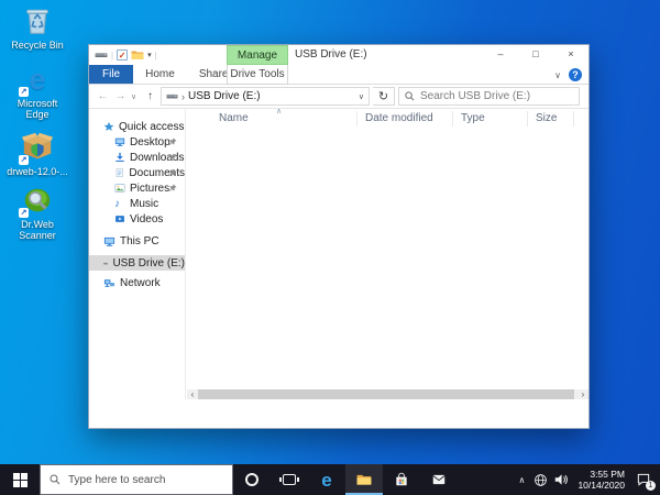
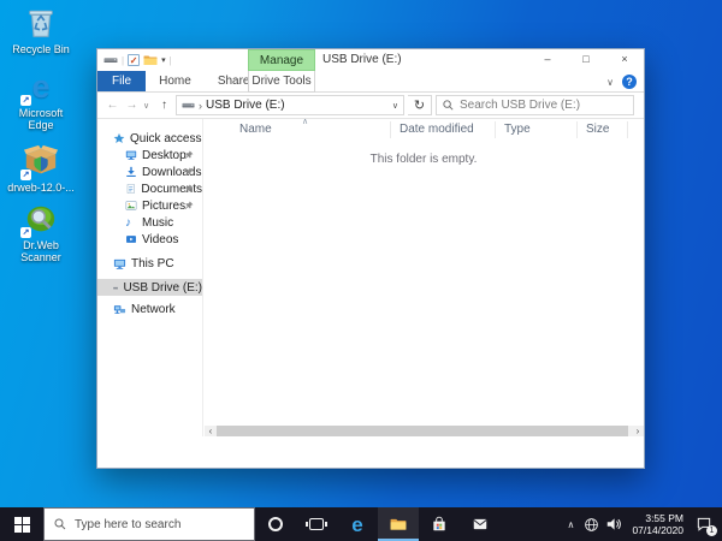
  Recycle Bin
  e
  Microsoft Edge
  drweb-12.0-...
  Dr.Web Scanner
  ✓
  |
  Manage
  USB Drive (E:)
  –
  □
  ×
  File
  Home
  Share
  Drive Tools
  ∨
  ?
  ←
  →
  ↑
  ›
  USB Drive (E:)
  ↻
  Search USB Drive (E:)
  Quick access
  Desktop
  Downloads
  Documets
  Pictures
  ♪
  Music
  Videos
  This PC
  USB Drive (E:)
  Network
  Name
  Date modified
  Type
  Size
+ This folder is empty.
  ‹
  ›
  Type here to search
  e
  ∧
  3:55 PM
- 10/14/2020
+ 07/14/2020
